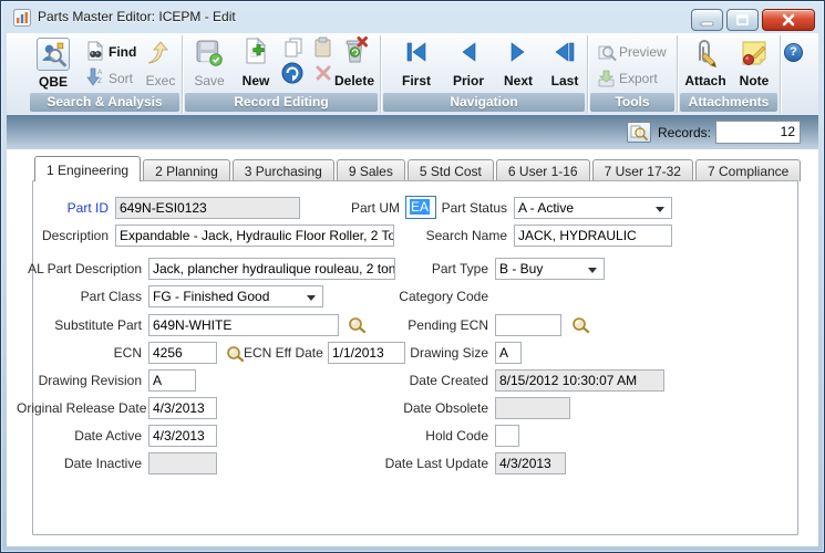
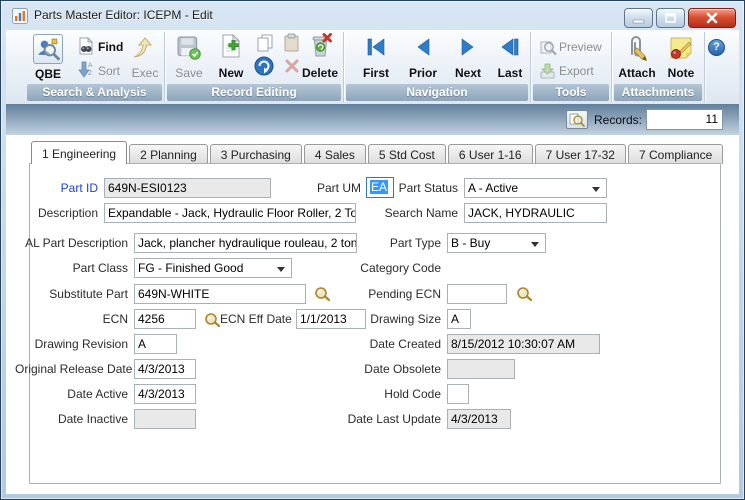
  Parts Master Editor: ICEPM - Edit
  QBE
  Find
  Sort
  Exec
  Search & Analysis
  Save
  New
  Delete
  Record Editing
  First
  Prior
  Next
  Last
  Navigation
  Preview
  Export
  Tools
  Attach
  Note
  Attachments
  ?
  Records:
- 12
+ 11
  1 Engineering
  2 Planning
  3 Purchasing
- 9 Sales
+ 4 Sales
  5 Std Cost
  6 User 1-16
  7 User 17-32
  7 Compliance
  Part ID
  649N-ESI0123
  Part UM
  EA
  Part Status
  A - Active
  Description
  Expandable - Jack, Hydraulic Floor Roller, 2 To
  Search Name
  JACK, HYDRAULIC
  AL Part Description
  Jack, plancher hydraulique rouleau, 2 ton
  Part Type
  B - Buy
  Part Class
  FG - Finished Good
  Category Code
  Substitute Part
  649N-WHITE
  Pending ECN
  ECN
  4256
  ECN Eff Date
  1/1/2013
  Drawing Size
  A
  Drawing Revision
  A
  Date Created
  8/15/2012 10:30:07 AM
  Original Release Date
  4/3/2013
  Date Obsolete
  Date Active
  4/3/2013
  Hold Code
  Date Inactive
  Date Last Update
  4/3/2013
